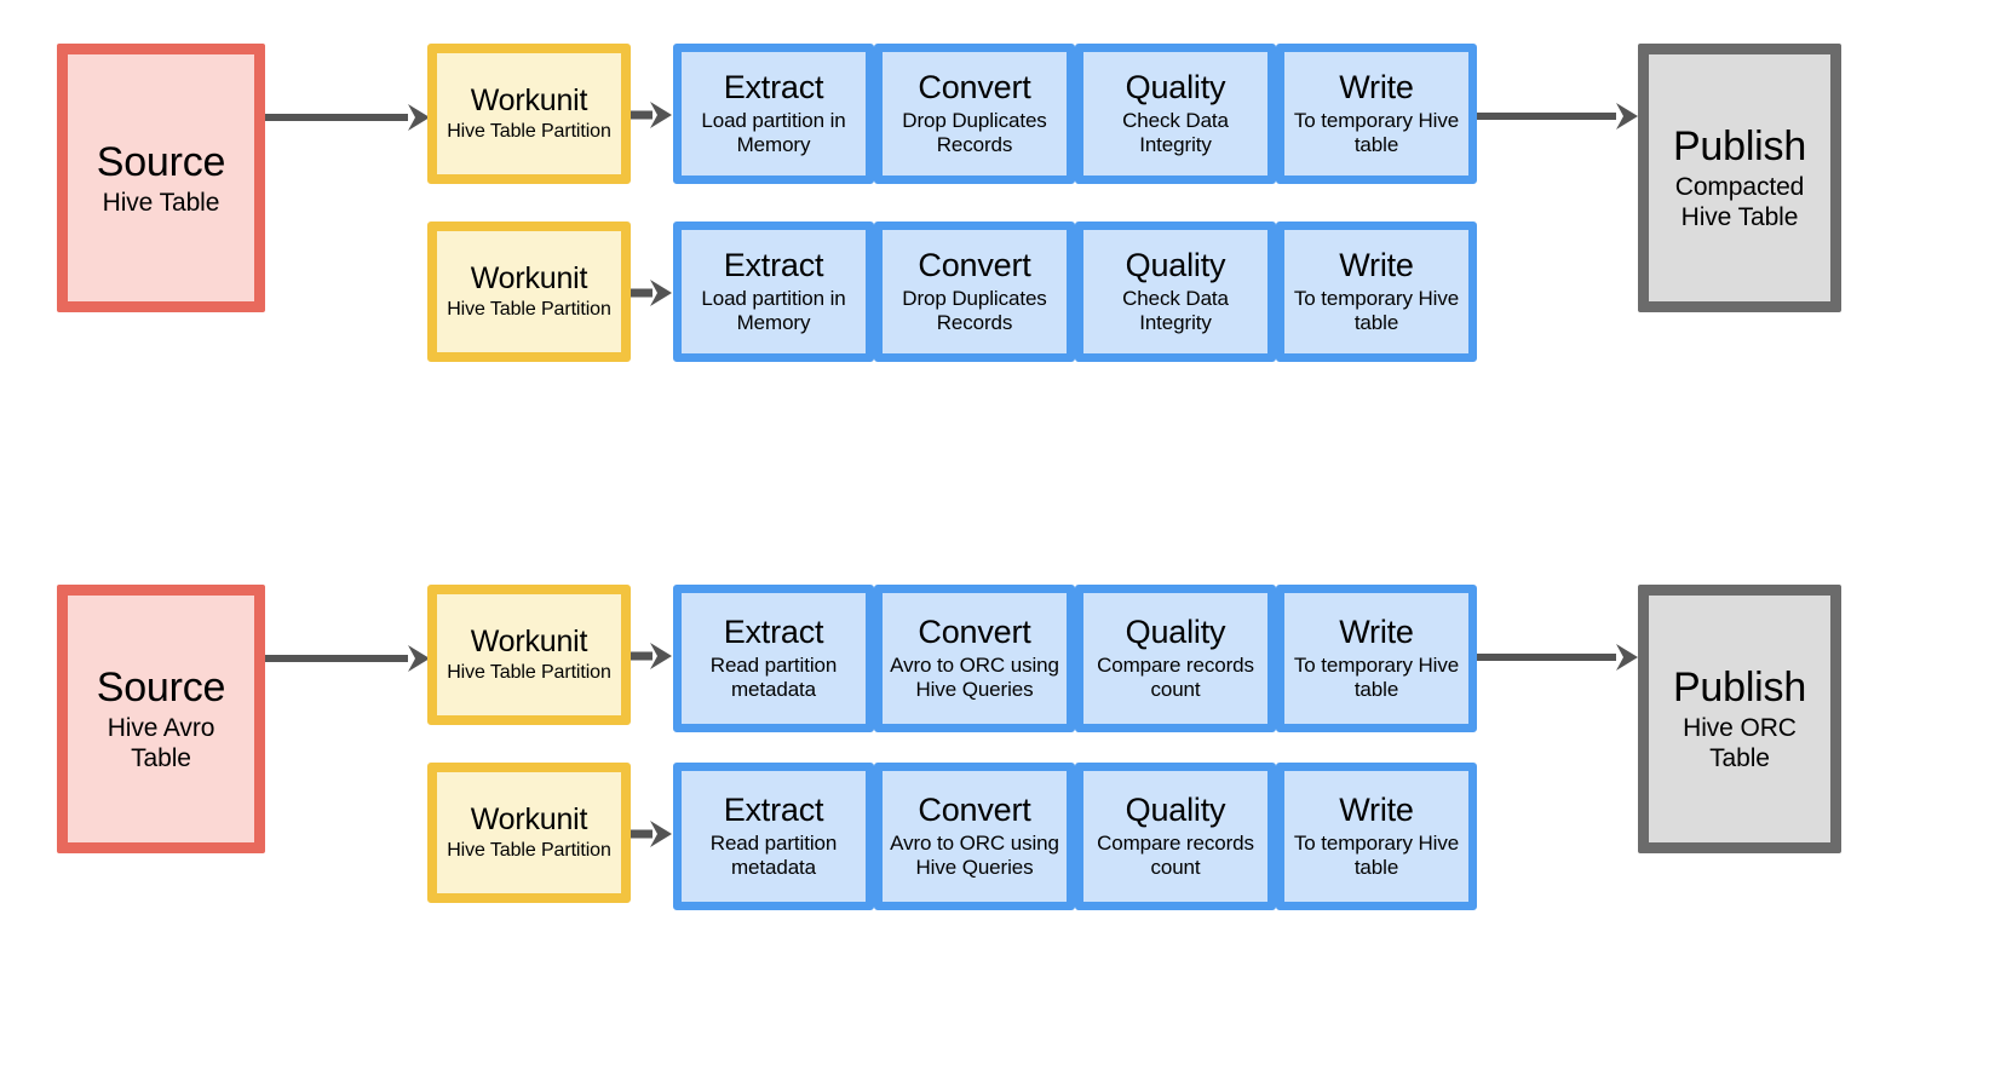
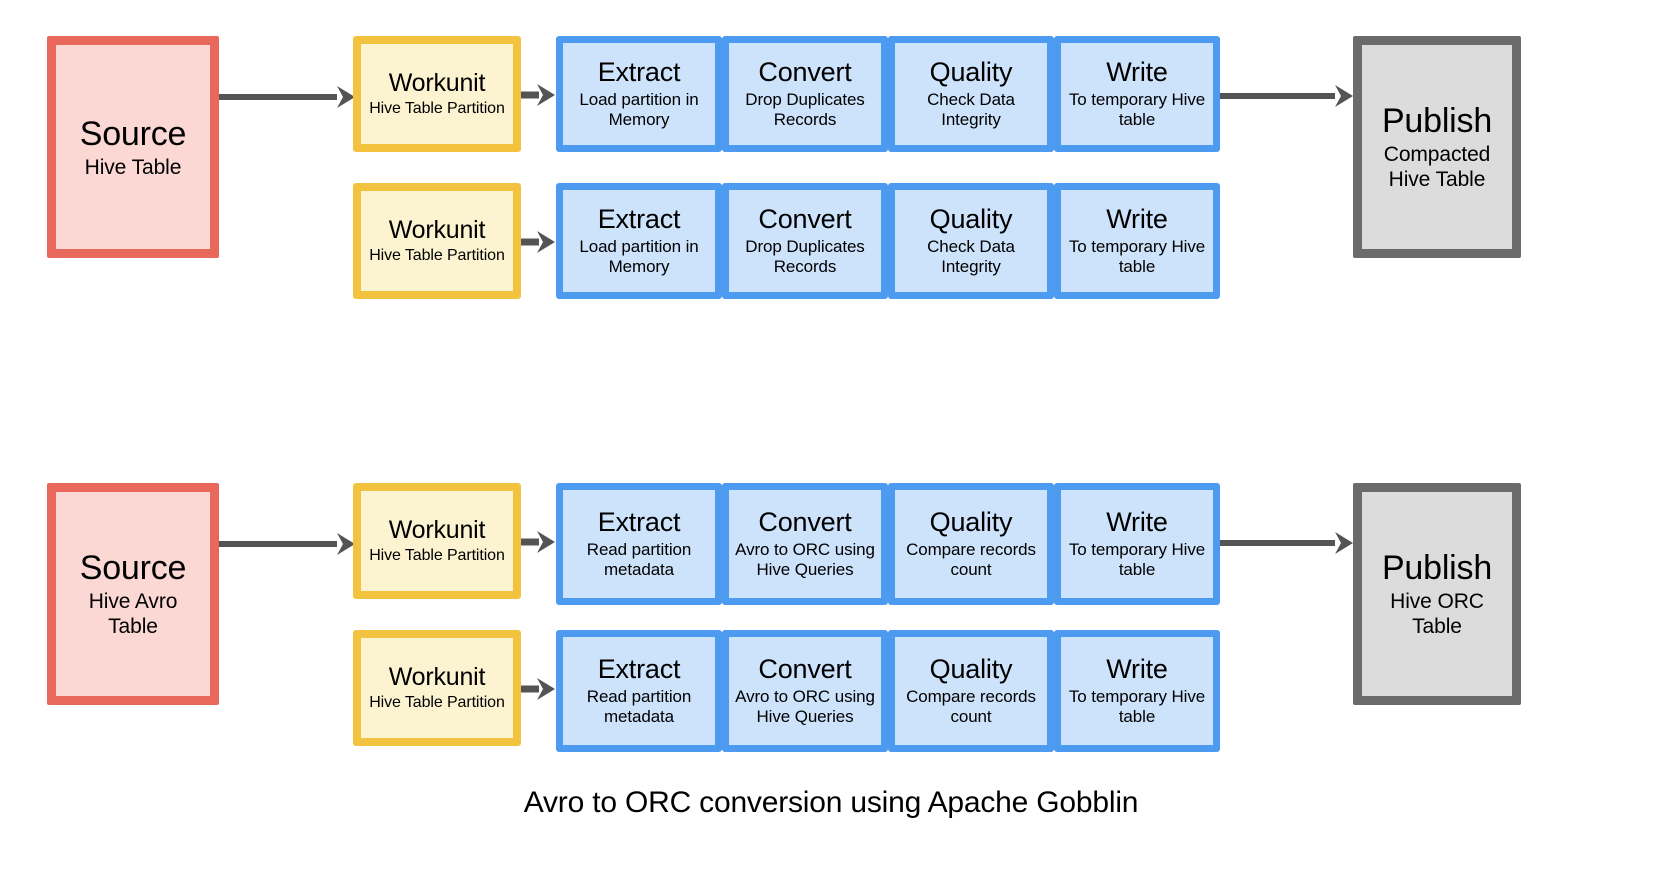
  Source
  Hive Table
  Workunit
  Hive Table Partition
  Extract
  Load partition in
  Memory
  Convert
  Drop Duplicates
  Records
  Quality
  Check Data
  Integrity
  Write
  To temporary Hive
  table
  Workunit
  Hive Table Partition
  Extract
  Load partition in
  Memory
  Convert
  Drop Duplicates
  Records
  Quality
  Check Data
  Integrity
  Write
  To temporary Hive
  table
  Publish
  Compacted
  Hive Table
  Source
  Hive Avro
  Table
  Workunit
  Hive Table Partition
  Extract
  Read partition
  metadata
  Convert
  Avro to ORC using
  Hive Queries
  Quality
  Compare records
  count
  Write
  To temporary Hive
  table
  Workunit
  Hive Table Partition
  Extract
  Read partition
  metadata
  Convert
  Avro to ORC using
  Hive Queries
  Quality
  Compare records
  count
  Write
  To temporary Hive
  table
  Publish
  Hive ORC
  Table
+ Avro to ORC conversion using Apache Gobblin
